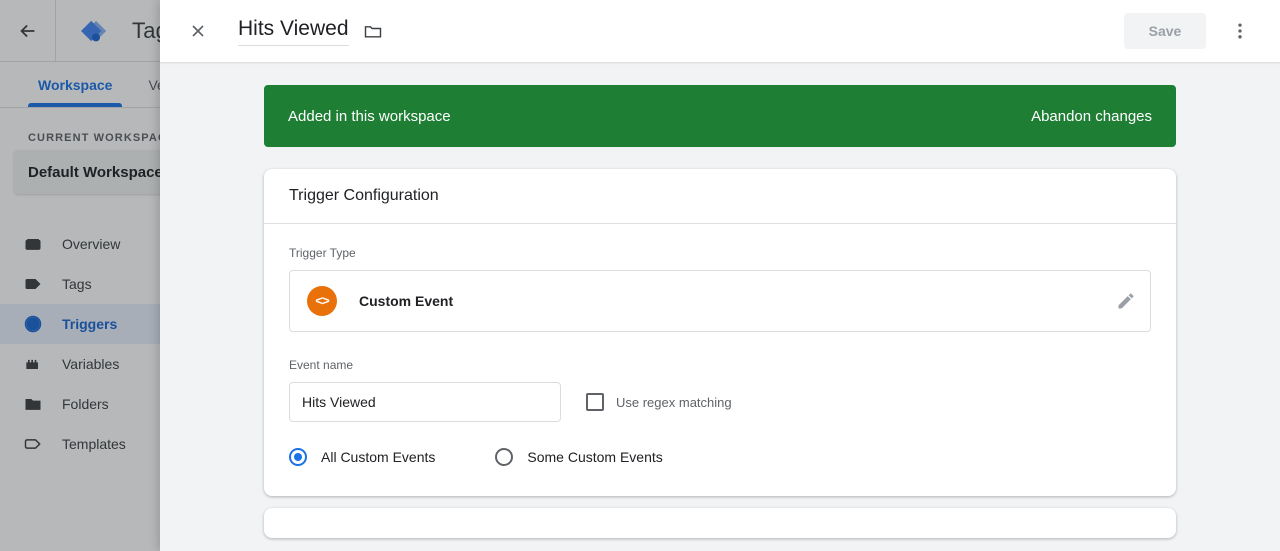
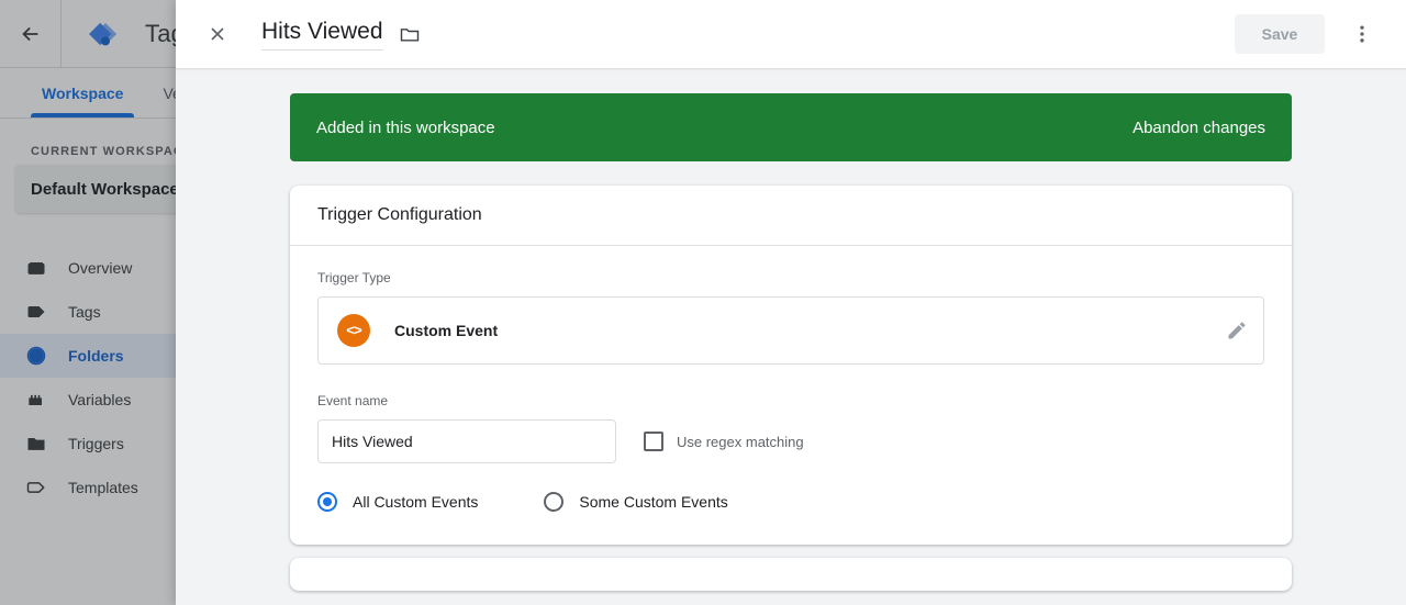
  Workspace
  CURRENT WORKSPA
  Default Workspace
  Overview
  Tags
- Triggers
+ Folders
  Variables
- Folders
+ Triggers
  Templates
  Hits Viewed
  Save
  Added in this workspace
  Abandon changes
  Trigger Configuration
  Trigger Type
  <>
  Custom Event
  Event name
  Hits Viewed
  Use regex matching
  All Custom Events
  Some Custom Events
